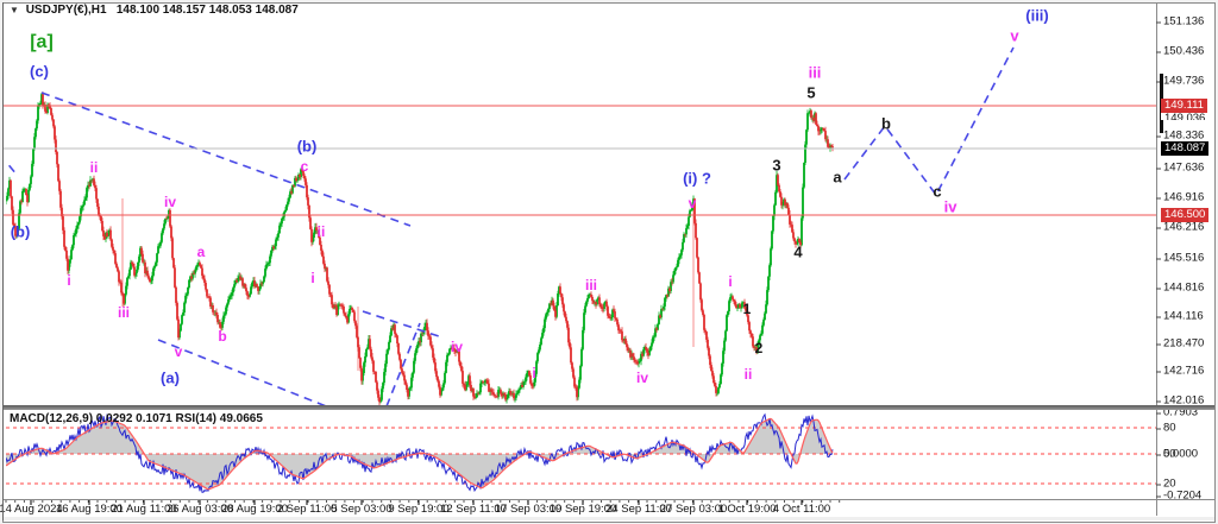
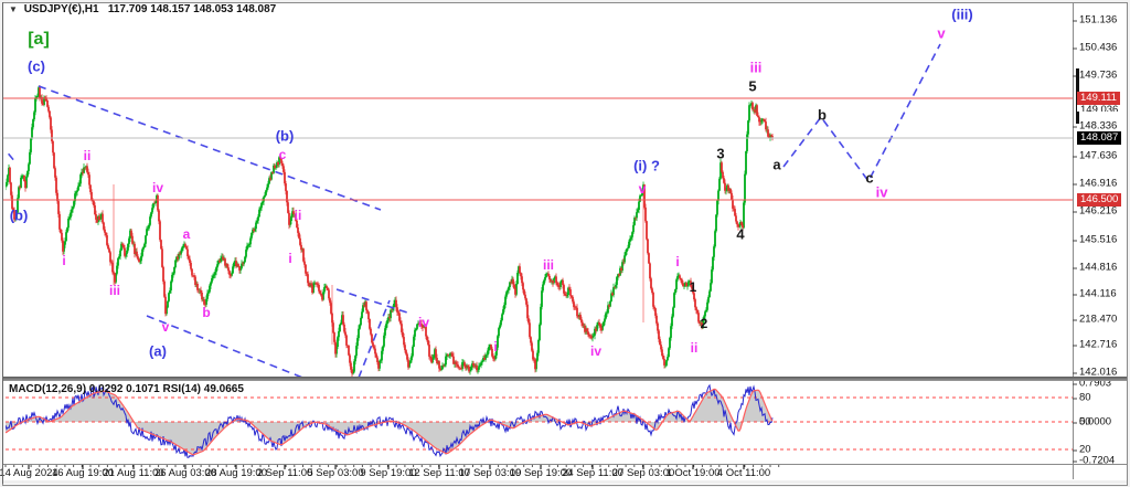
- ▼ USDJPY(€),H1 148.100 148.157 148.053 148.087
+ ▼ USDJPY(€),H1 117.709 148.157 148.053 148.087
  MACD(12,26,9) 0.0292 0.1071 RSI(14) 49.0665
  [a]
  (c)
  (b)
  i
  ii
  iii
  iv
  v
  a
  b
  (a)
  (b)
  c
  ii
  i
  iv
  i
  iii
  iv
  v
  (i) ?
  i
  1
  2
  ii
  3
  4
  iii
  5
  a
  b
  c
  iv
  v
  (iii)
  151.136
  150.436
  149.736
  148.336
  147.636
  146.916
  146.216
  145.516
  144.816
  144.116
  218.470
  142.716
  142.016
  149.036
  149.111
  148.087
  146.500
  0.7903
  80
  0.0000
  20
  -0.7204
  4 Aug 2024
  16 Aug 19:00
  21 Aug 11:00
  26 Aug 03:00
  28 Aug 19:00
  2 Sep 11:00
  5 Sep 03:00
  9 Sep 19:00
  12 Sep 11:00
  17 Sep 03:00
  19 Sep 19:00
  24 Sep 11:00
  27 Sep 03:00
  1 Oct 19:00
  4 Oct 11:00
